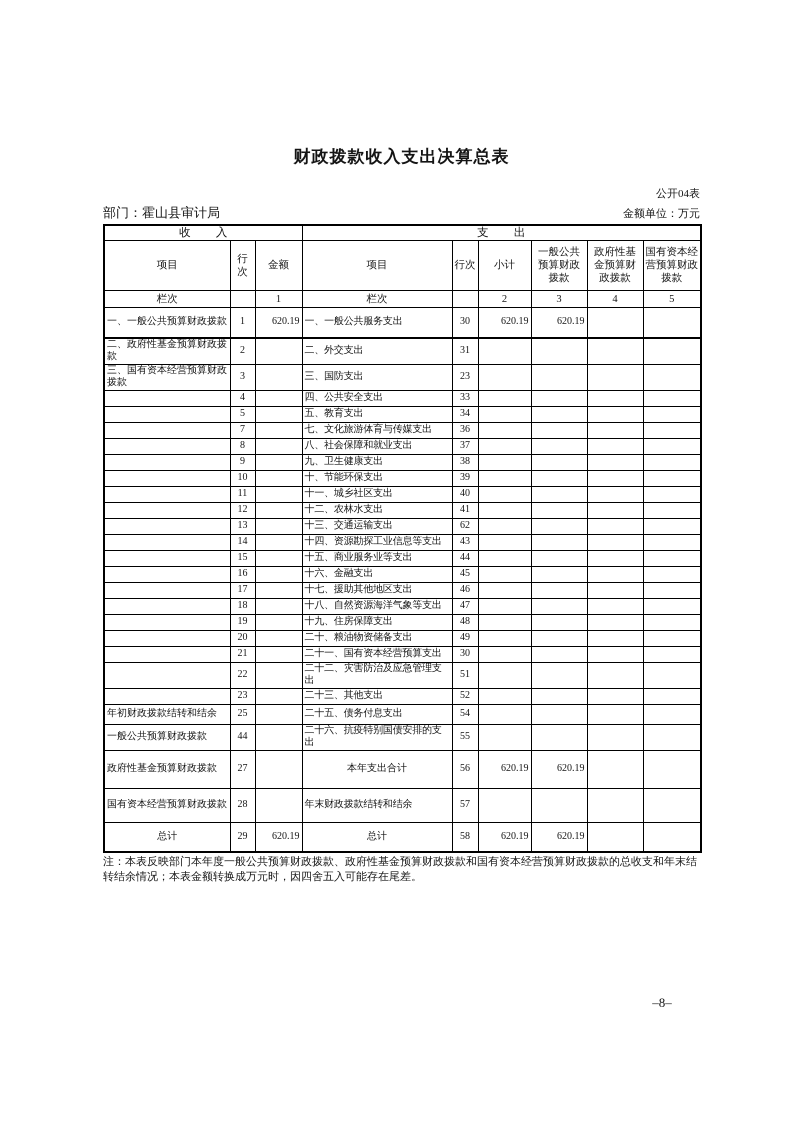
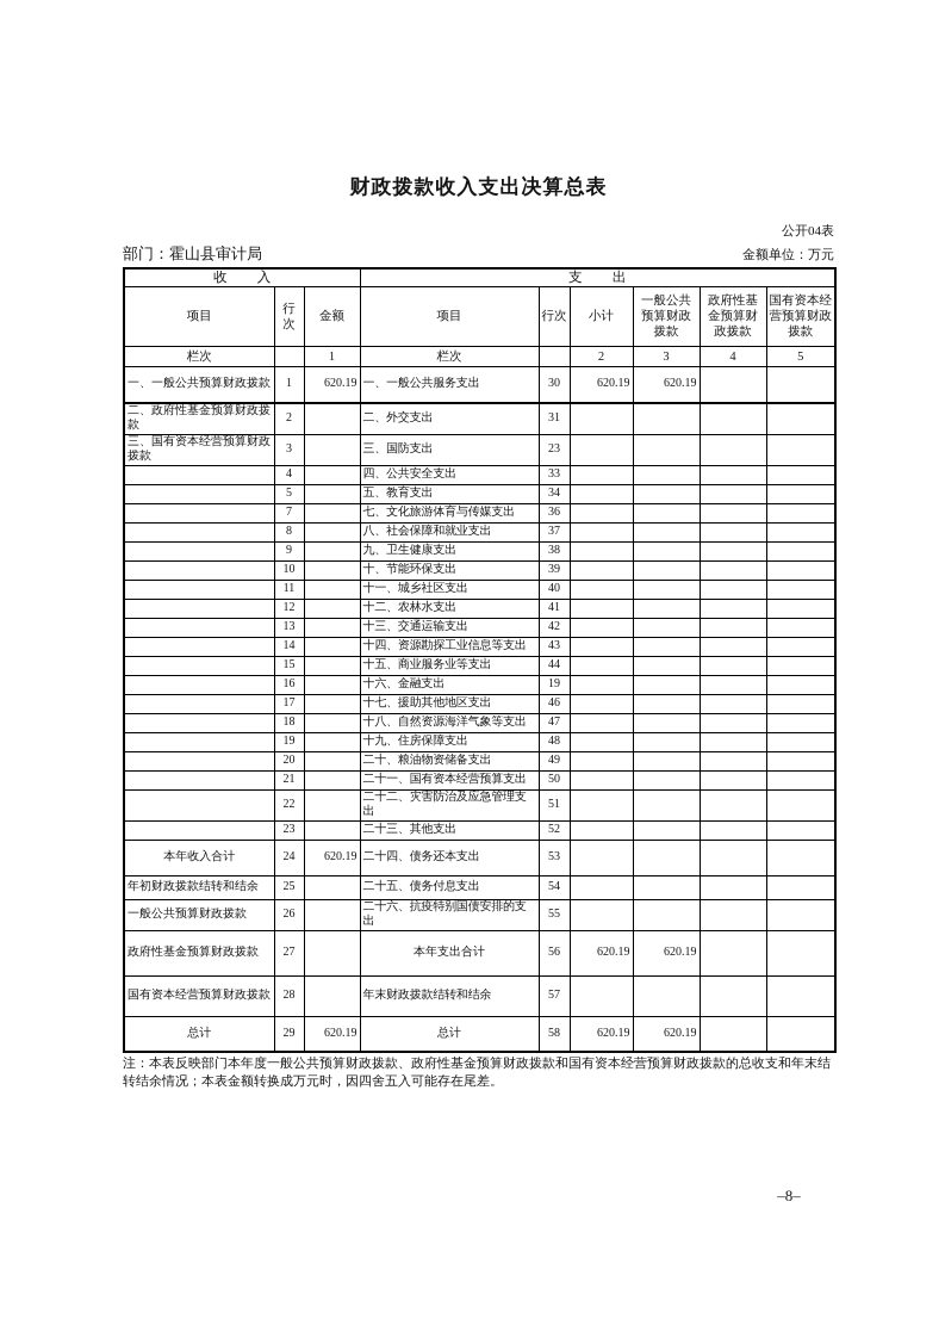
  财政拨款收入支出决算总表
  公开04表
  部门：霍山县审计局
  金额单位：万元
  收入	支出
  项目	行次	金额	项目	行次	小计	一般公共预算财政拨款	政府性基金预算财政拨款	国有资本经营预算财政拨款
  栏次		1	栏次		2	3	4	5
  一、一般公共预算财政拨款	1	620.19	一、一般公共服务支出	30	620.19	620.19
  二、政府性基金预算财政拨款	2		二、外交支出	31
  三、国有资本经营预算财政拨款	3		三、国防支出	23
  	4		四、公共安全支出	33
  	5		五、教育支出	34
  	7		七、文化旅游体育与传媒支出	36
  	8		八、社会保障和就业支出	37
  	9		九、卫生健康支出	38
  	10		十、节能环保支出	39
  	11		十一、城乡社区支出	40
  	12		十二、农林水支出	41
- 	13		十三、交通运输支出	62
+ 	13		十三、交通运输支出	42
  	14		十四、资源勘探工业信息等支出	43
  	15		十五、商业服务业等支出	44
- 	16		十六、金融支出	45
+ 	16		十六、金融支出	19
  	17		十七、援助其他地区支出	46
  	18		十八、自然资源海洋气象等支出	47
  	19		十九、住房保障支出	48
  	20		二十、粮油物资储备支出	49
- 	21		二十一、国有资本经营预算支出	30
+ 	21		二十一、国有资本经营预算支出	50
  	22		二十二、灾害防治及应急管理支出	51
  	23		二十三、其他支出	52
+ 本年收入合计	24	620.19	二十四、债务还本支出	53
  年初财政拨款结转和结余	25		二十五、债务付息支出	54
- 一般公共预算财政拨款	44		二十六、抗疫特别国债安排的支出	55
+ 一般公共预算财政拨款	26		二十六、抗疫特别国债安排的支出	55
  政府性基金预算财政拨款	27		本年支出合计	56	620.19	620.19
  国有资本经营预算财政拨款	28		年末财政拨款结转和结余	57
  总计	29	620.19	总计	58	620.19	620.19
  注：本表反映部门本年度一般公共预算财政拨款、政府性基金预算财政拨款和国有资本经营预算财政拨款的总收支和年末结转结余情况；本表金额转换成万元时，因四舍五入可能存在尾差。
  –8–
